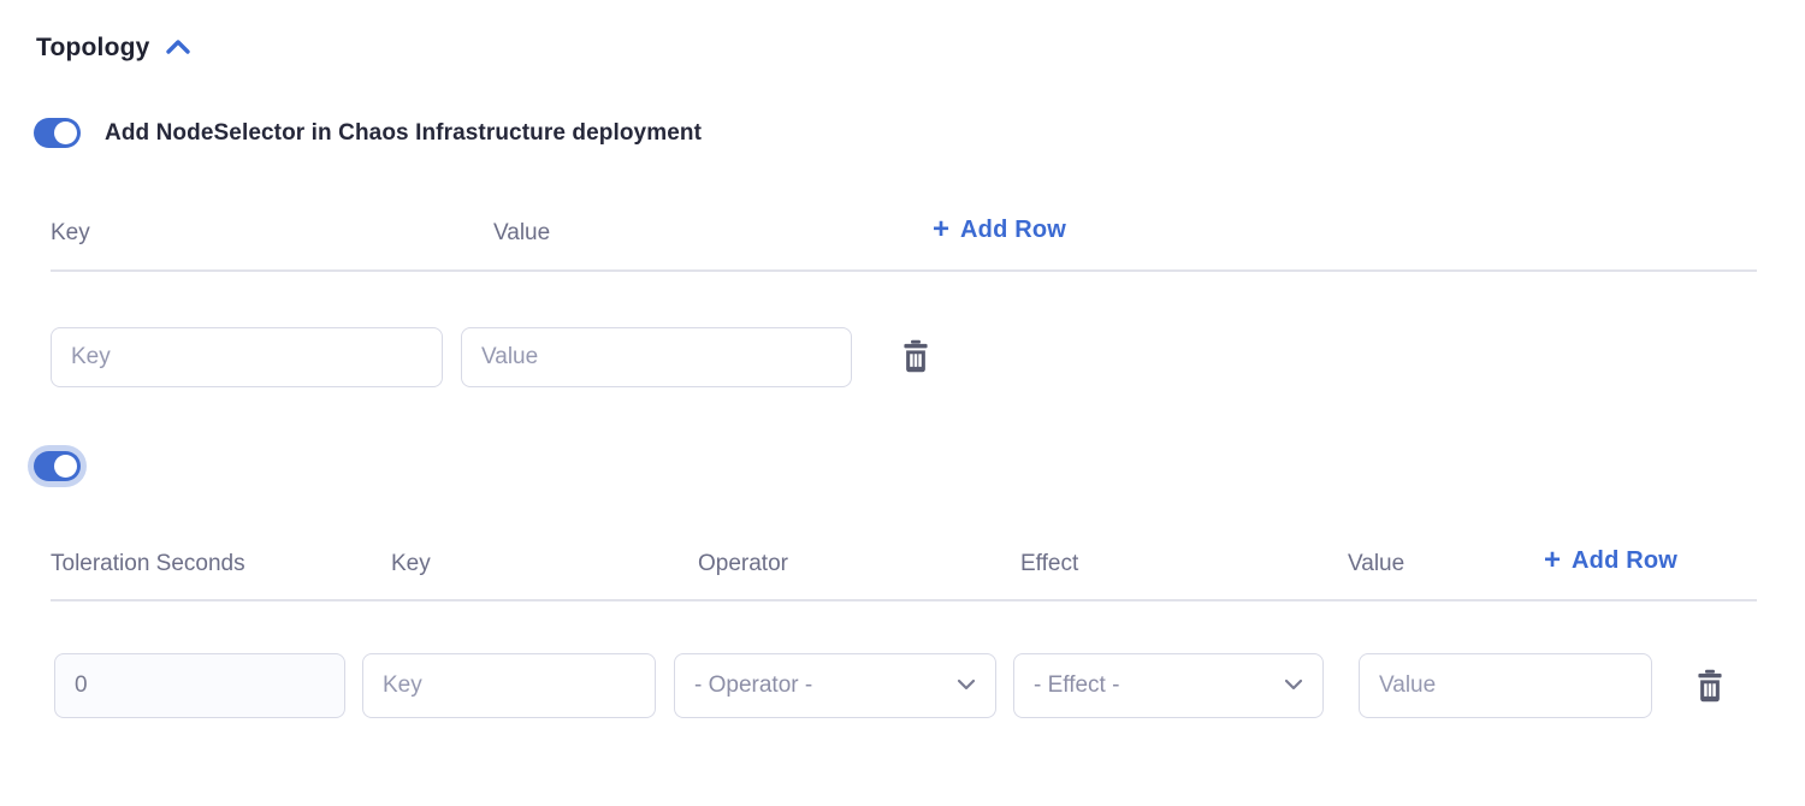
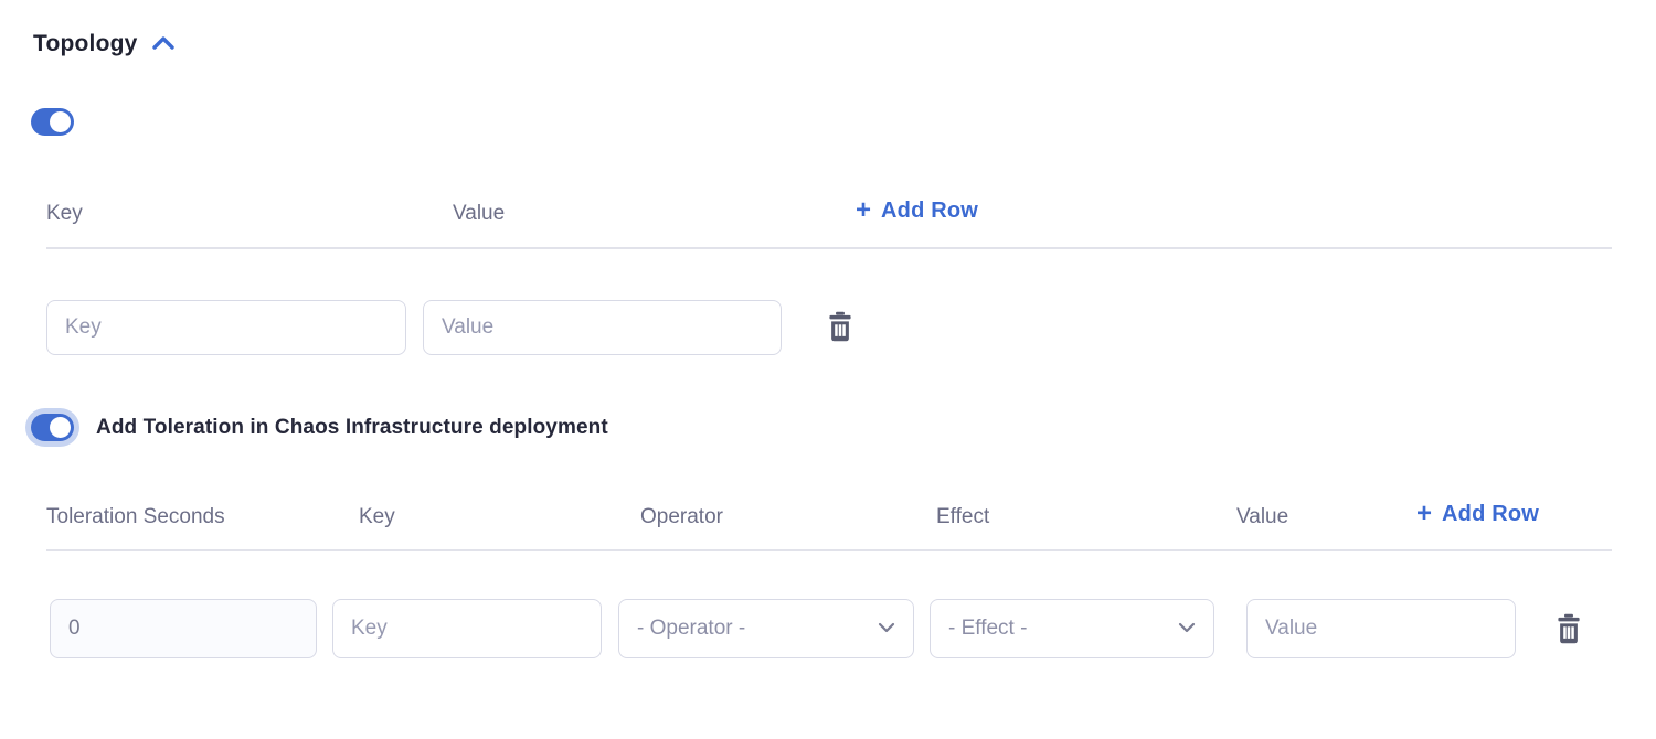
  Topology
- Add NodeSelector in Chaos Infrastructure deployment
  Key
  Value
  +
  Add Row
  Key
  Value
+ Add Toleration in Chaos Infrastructure deployment
  Toleration Seconds
  Key
  Operator
  Effect
  Value
  +
  Add Row
  0
  Key
  - Operator -
  - Effect -
  Value
